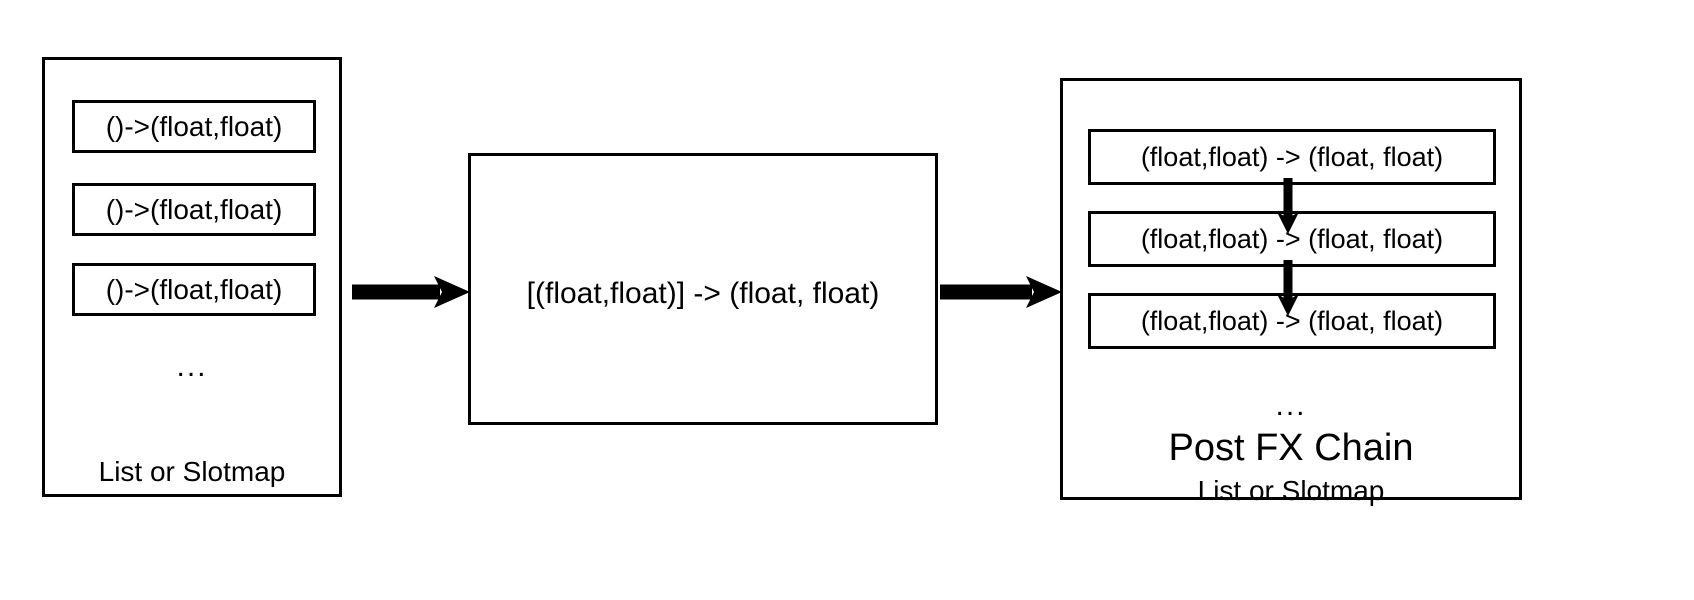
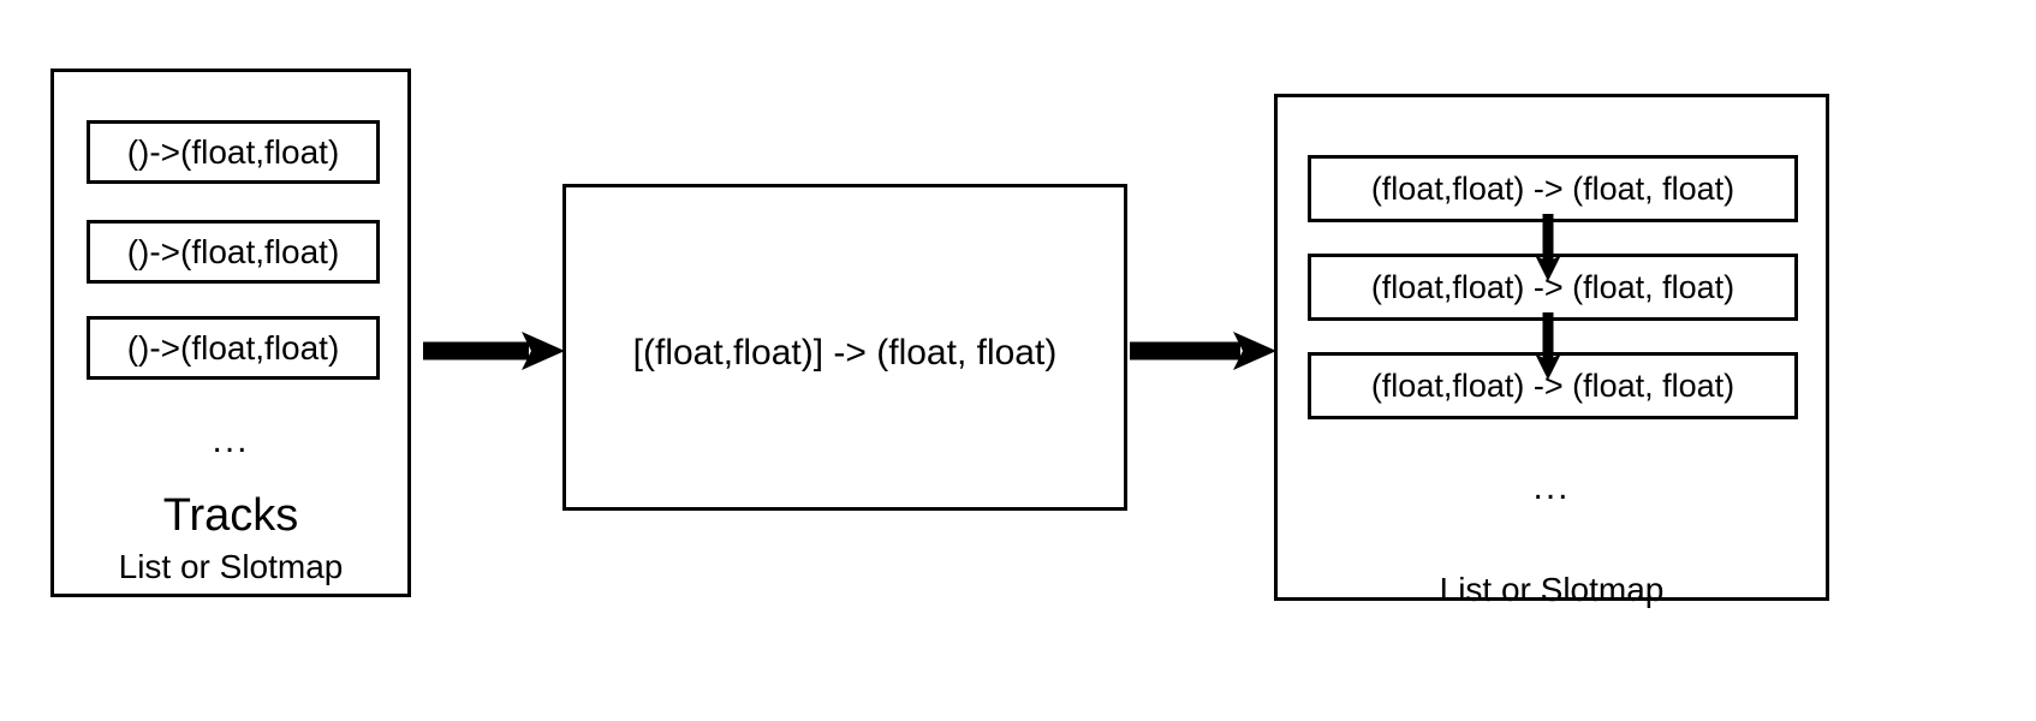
  ()->(float,float)
  ()->(float,float)
  ()->(float,float)
  ...
+ Tracks
  List or Slotmap
  [(float,float)] -> (float, float)
  (float,float) -> (float, float)
  (float,float) -> (float, float)
  (float,float) -> (float, float)
  ...
- Post FX Chain
  List or Slotmap
